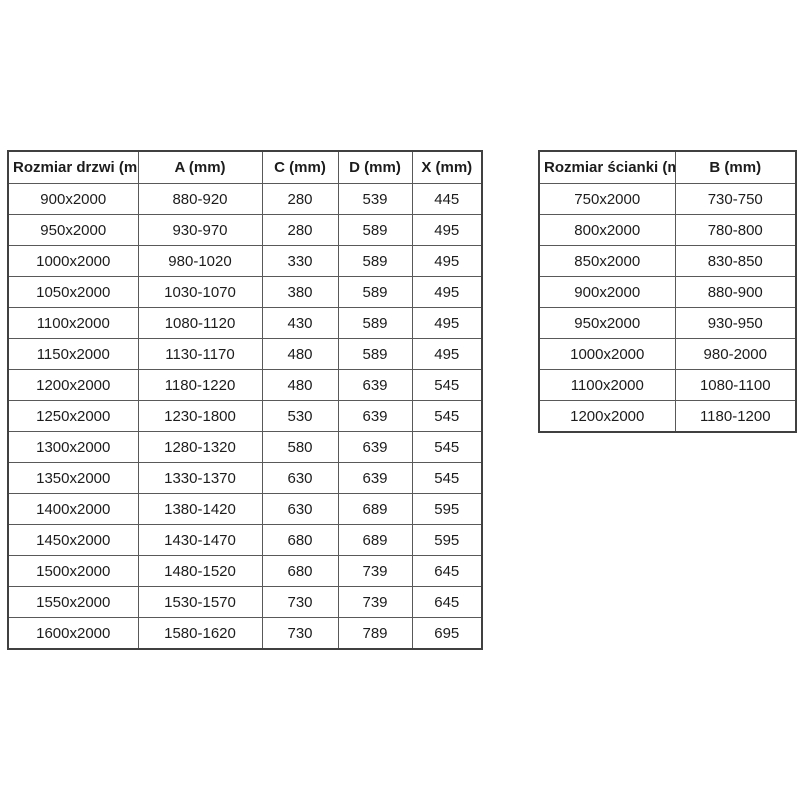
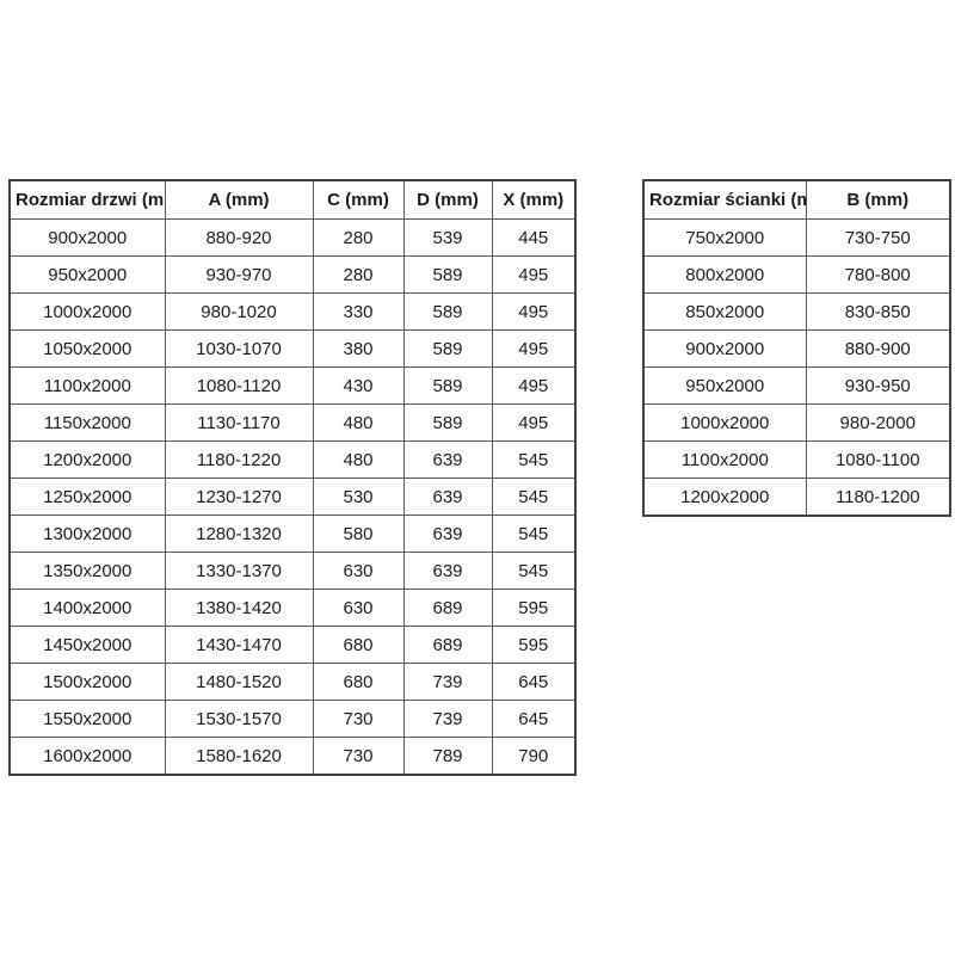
  Rozmiar drzwi (m	A (mm)	C (mm)	D (mm)	X (mm)
  900x2000	880-920	280	539	445
  950x2000	930-970	280	589	495
  1000x2000	980-1020	330	589	495
  1050x2000	1030-1070	380	589	495
  1100x2000	1080-1120	430	589	495
  1150x2000	1130-1170	480	589	495
  1200x2000	1180-1220	480	639	545
- 1250x2000	1230-1800	530	639	545
+ 1250x2000	1230-1270	530	639	545
  1300x2000	1280-1320	580	639	545
  1350x2000	1330-1370	630	639	545
  1400x2000	1380-1420	630	689	595
  1450x2000	1430-1470	680	689	595
  1500x2000	1480-1520	680	739	645
  1550x2000	1530-1570	730	739	645
- 1600x2000	1580-1620	730	789	695
+ 1600x2000	1580-1620	730	789	790
  Rozmiar ścianki (m	B (mm)
  750x2000	730-750
  800x2000	780-800
  850x2000	830-850
  900x2000	880-900
  950x2000	930-950
  1000x2000	980-2000
  1100x2000	1080-1100
  1200x2000	1180-1200
